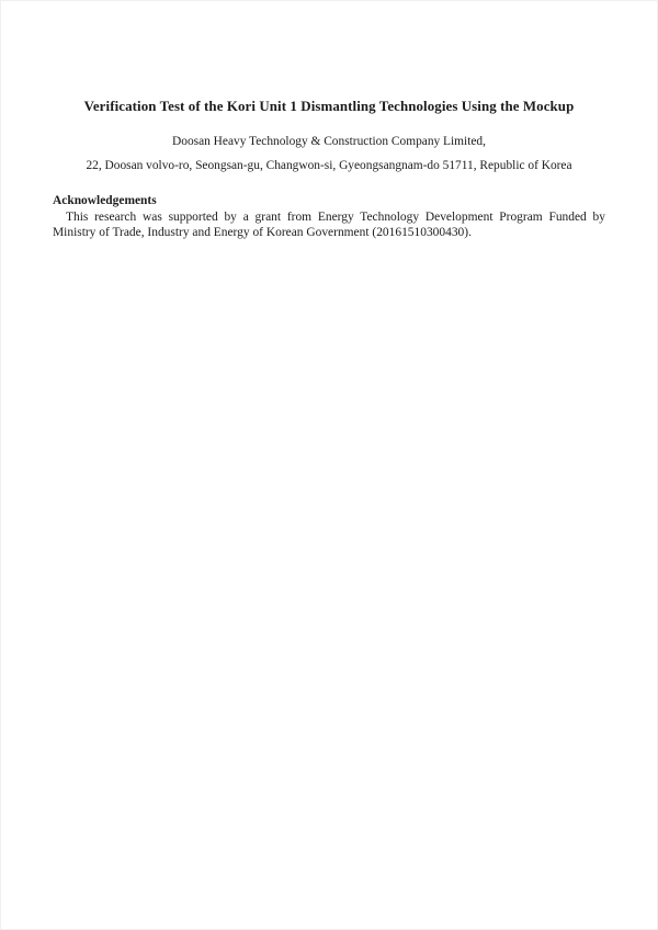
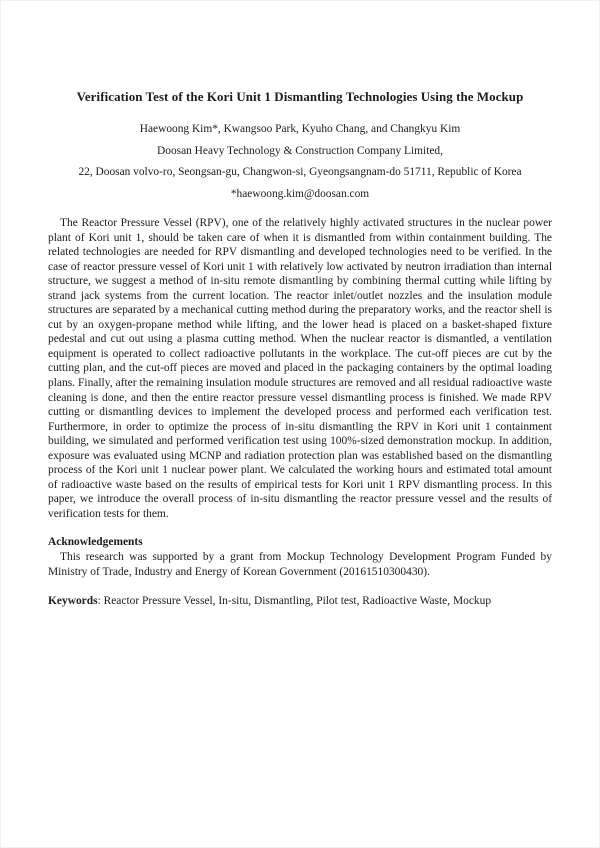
  Verification Test of the Kori Unit 1 Dismantling Technologies Using the Mockup
+ Haewoong Kim*, Kwangsoo Park, Kyuho Chang, and Changkyu Kim
  Doosan Heavy Technology & Construction Company Limited,
  22, Doosan volvo-ro, Seongsan-gu, Changwon-si, Gyeongsangnam-do 51711, Republic of Korea
+ *haewoong.kim@doosan.com
+ The Reactor Pressure Vessel (RPV), one of the relatively highly activated structures in the nuclear power plant of Kori unit 1, should be taken care of when it is dismantled from within containment building. The related technologies are needed for RPV dismantling and developed technologies need to be verified. In the case of reactor pressure vessel of Kori unit 1 with relatively low activated by neutron irradiation than internal structure, we suggest a method of in-situ remote dismantling by combining thermal cutting while lifting by strand jack systems from the current location. The reactor inlet/outlet nozzles and the insulation module structures are separated by a mechanical cutting method during the preparatory works, and the reactor shell is cut by an oxygen-propane method while lifting, and the lower head is placed on a basket-shaped fixture pedestal and cut out using a plasma cutting method. When the nuclear reactor is dismantled, a ventilation equipment is operated to collect radioactive pollutants in the workplace. The cut-off pieces are cut by the cutting plan, and the cut-off pieces are moved and placed in the packaging containers by the optimal loading plans. Finally, after the remaining insulation module structures are removed and all residual radioactive waste cleaning is done, and then the entire reactor pressure vessel dismantling process is finished. We made RPV cutting or dismantling devices to implement the developed process and performed each verification test. Furthermore, in order to optimize the process of in-situ dismantling the RPV in Kori unit 1 containment building, we simulated and performed verification test using 100%-sized demonstration mockup. In addition, exposure was evaluated using MCNP and radiation protection plan was established based on the dismantling process of the Kori unit 1 nuclear power plant. We calculated the working hours and estimated total amount of radioactive waste based on the results of empirical tests for Kori unit 1 RPV dismantling process. In this paper, we introduce the overall process of in-situ dismantling the reactor pressure vessel and the results of verification tests for them.
  Acknowledgements
- This research was supported by a grant from Energy Technology Development Program Funded by Ministry of Trade, Industry and Energy of Korean Government (20161510300430).
+ This research was supported by a grant from Mockup Technology Development Program Funded by Ministry of Trade, Industry and Energy of Korean Government (20161510300430).
+ Keywords: Reactor Pressure Vessel, In-situ, Dismantling, Pilot test, Radioactive Waste, Mockup
